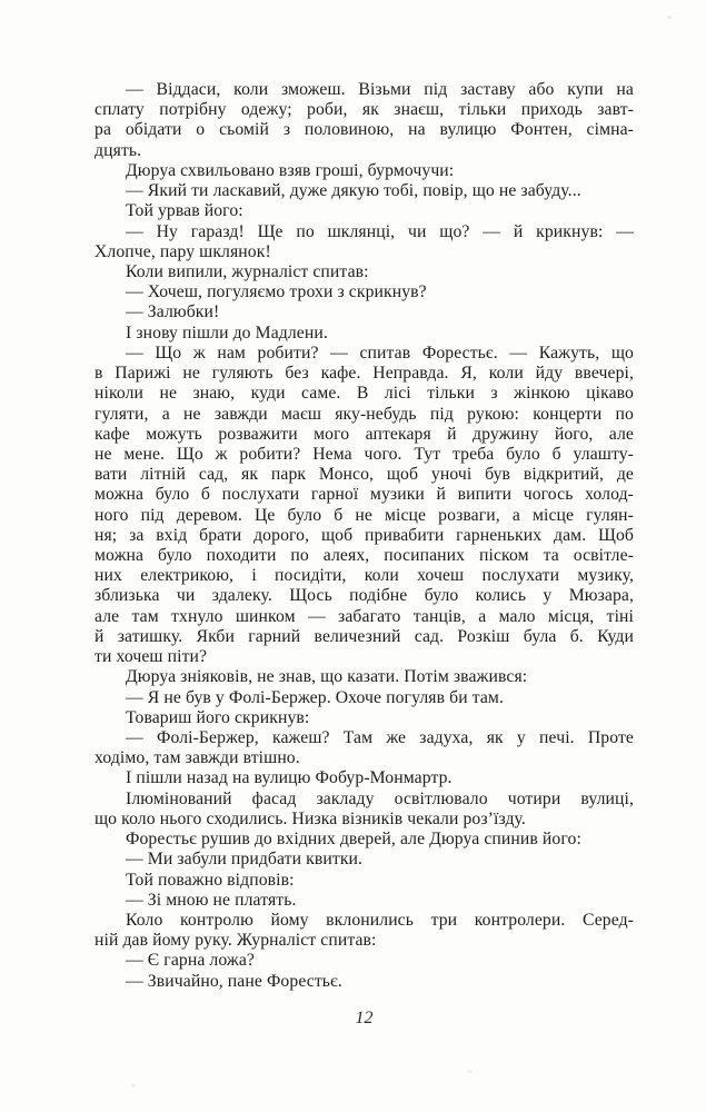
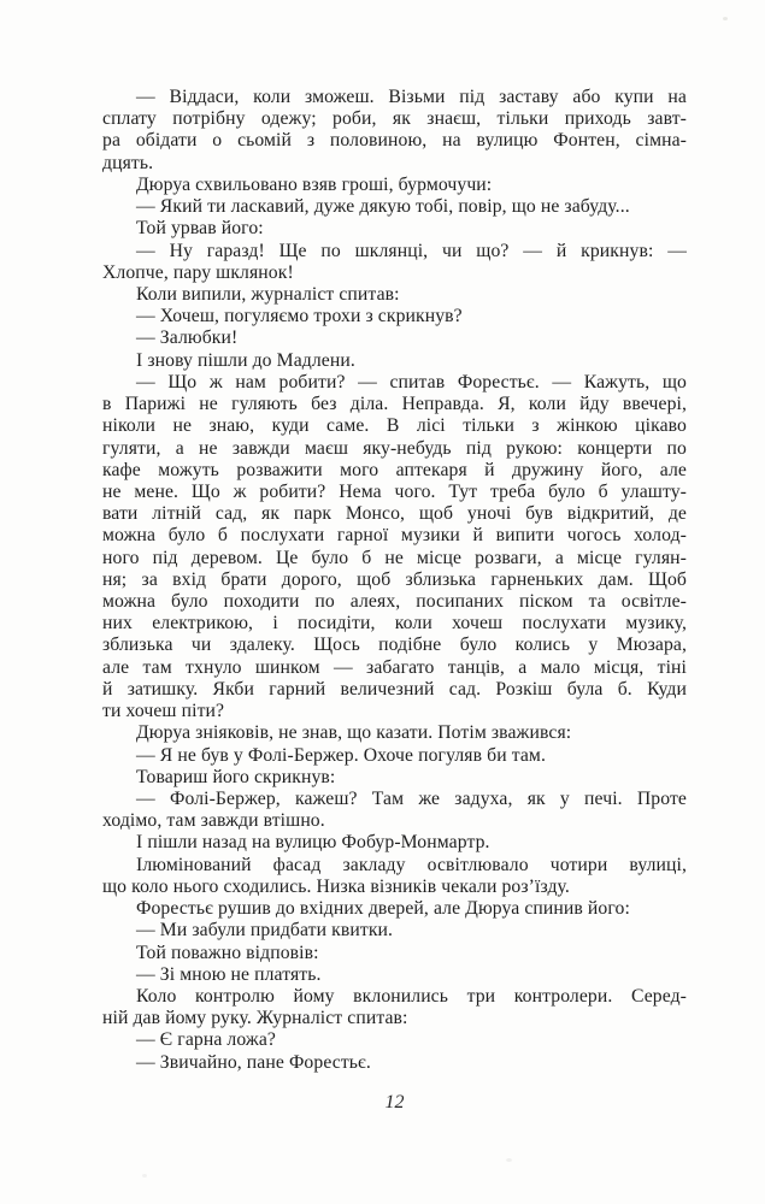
  — Віддаси, коли зможеш. Візьми під заставу або купи на
  сплату потрібну одежу; роби, як знаєш, тільки приходь завт-
  ра обідати о сьомій з половиною, на вулицю Фонтен, сімна-
  дцять.
  Дюруа схвильовано взяв гроші, бурмочучи:
  — Який ти ласкавий, дуже дякую тобі, повір, що не забуду...
  Той урвав його:
  — Ну гаразд! Ще по шклянці, чи що? — й крикнув: —
  Хлопче, пару шклянок!
  Коли випили, журналіст спитав:
  — Хочеш, погуляємо трохи з скрикнув?
  — Залюбки!
  І знову пішли до Мадлени.
  — Що ж нам робити? — спитав Форестьє. — Кажуть, що
- в Парижі не гуляють без кафе. Неправда. Я, коли йду ввечері,
+ в Парижі не гуляють без діла. Неправда. Я, коли йду ввечері,
  ніколи не знаю, куди саме. В лісі тільки з жінкою цікаво
  гуляти, а не завжди маєш яку-небудь під рукою: концерти по
  кафе можуть розважити мого аптекаря й дружину його, але
  не мене. Що ж робити? Нема чого. Тут треба було б улашту-
  вати літній сад, як парк Монсо, щоб уночі був відкритий, де
  можна було б послухати гарної музики й випити чогось холод-
  ного під деревом. Це було б не місце розваги, а місце гулян-
- ня; за вхід брати дорого, щоб привабити гарненьких дам. Щоб
+ ня; за вхід брати дорого, щоб зблизька гарненьких дам. Щоб
  можна було походити по алеях, посипаних піском та освітле-
  них електрикою, і посидіти, коли хочеш послухати музику,
  зблизька чи здалеку. Щось подібне було колись у Мюзара,
  але там тхнуло шинком — забагато танців, а мало місця, тіні
  й затишку. Якби гарний величезний сад. Розкіш була б. Куди
  ти хочеш піти?
  Дюруа зніяковів, не знав, що казати. Потім зважився:
  — Я не був у Фолі-Бержер. Охоче погуляв би там.
  Товариш його скрикнув:
  — Фолі-Бержер, кажеш? Там же задуха, як у печі. Проте
  ходімо, там завжди втішно.
  І пішли назад на вулицю Фобур-Монмартр.
  Ілюмінований фасад закладу освітлювало чотири вулиці,
  що коло нього сходились. Низка візників чекали роз’їзду.
  Форестьє рушив до вхідних дверей, але Дюруа спинив його:
  — Ми забули придбати квитки.
  Той поважно відповів:
  — Зі мною не платять.
  Коло контролю йому вклонились три контролери. Серед-
  ній дав йому руку. Журналіст спитав:
  — Є гарна ложа?
  — Звичайно, пане Форестьє.
  12
